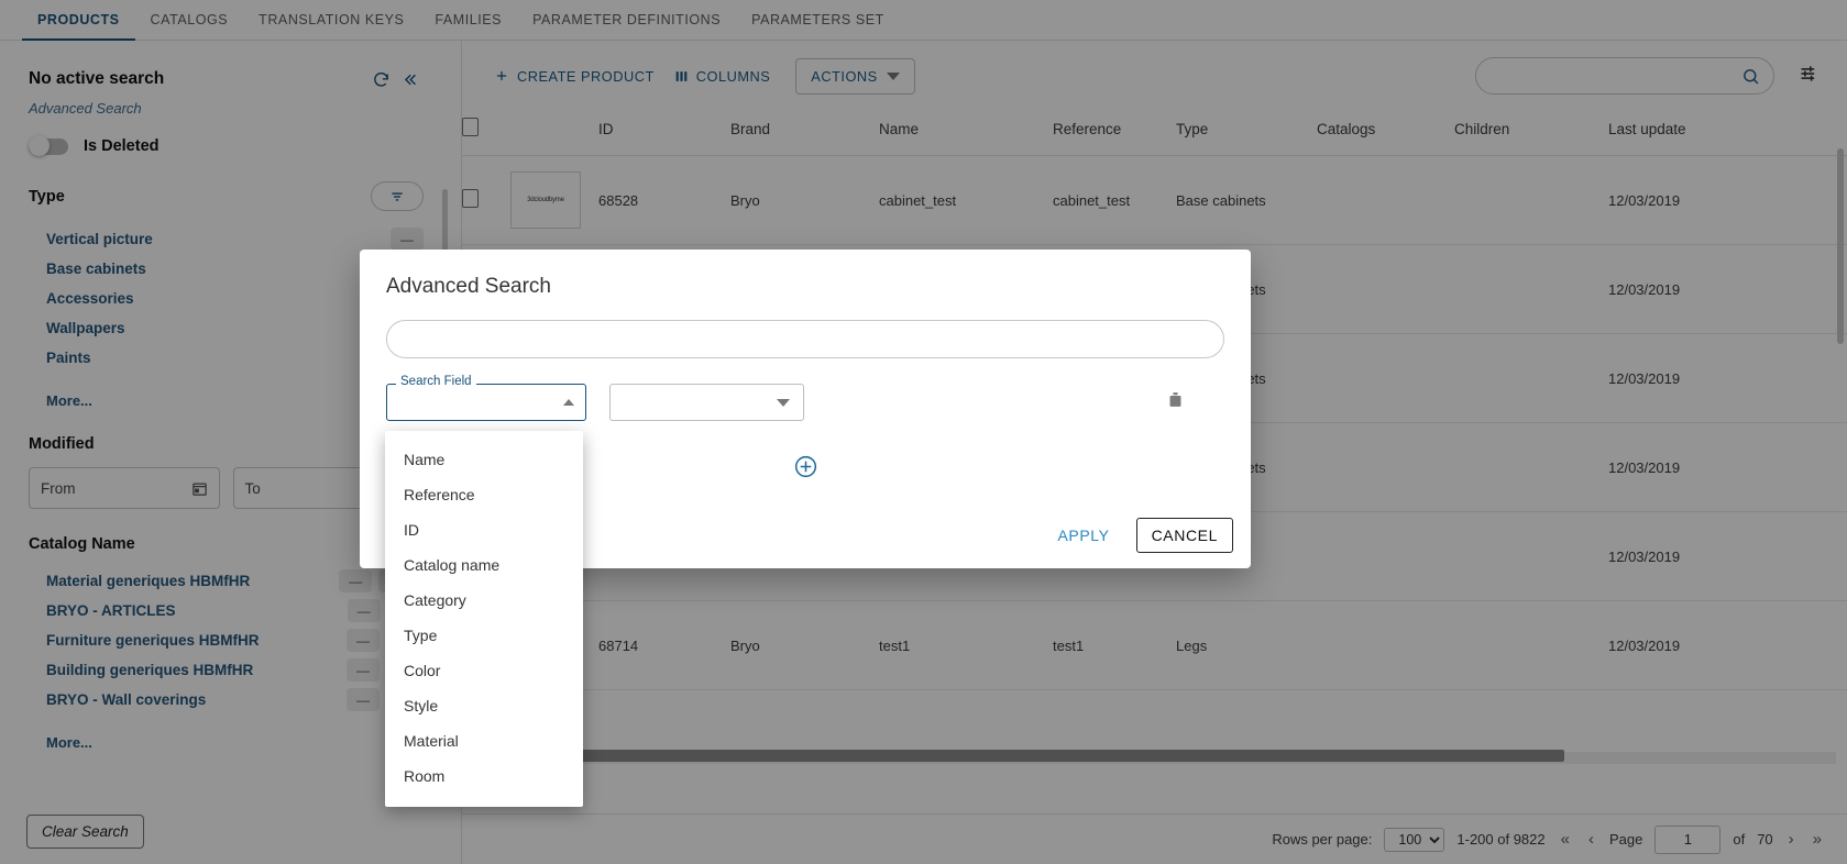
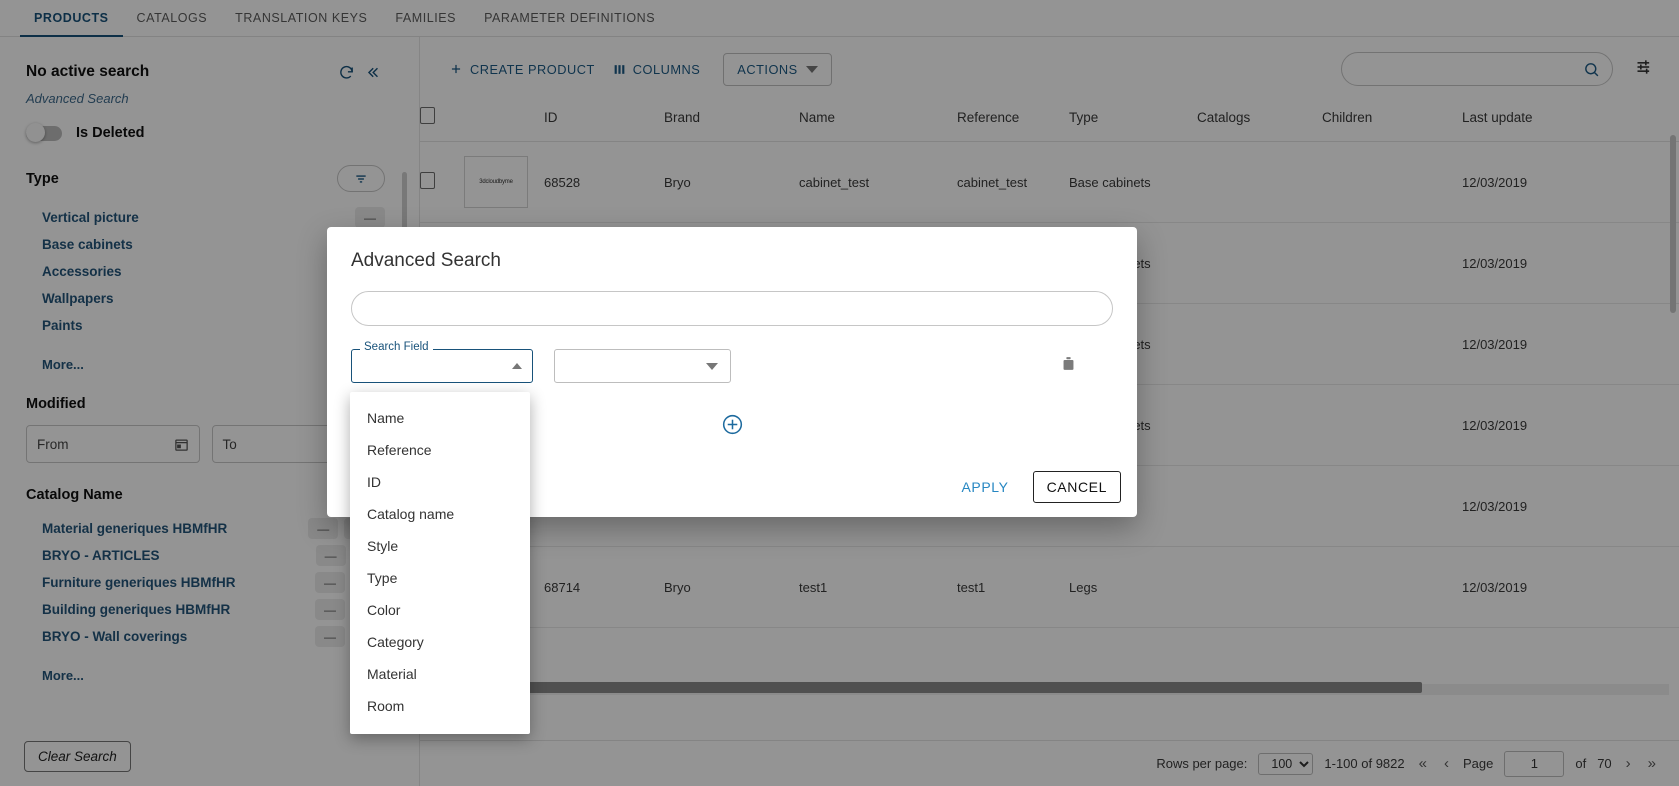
  PRODUCTS
  CATALOGS
  TRANSLATION KEYS
  FAMILIES
  PARAMETER DEFINITIONS
- PARAMETERS SET
  No active search
  Advanced Search
  Is Deleted
  Type
  Vertical picture
  —
  Base cabinets
  Accessories
  Wallpapers
  Paints
  More...
  Modified
  From
  To
  Catalog Name
  Material generiques HBMfHR
  —
  BRYO - ARTICLES
  —
  Furniture generiques HBMfHR
  —
  Building generiques HBMfHR
  —
  BRYO - Wall coverings
  —
  More...
  Clear Search
  CREATE PRODUCT
  COLUMNS
  ACTIONS
  		ID	Brand	Name	Reference	Type	Catalogs	Children	Last update
  		68528	Bryo	cabinet_test	cabinet_test	Base cabinets			12/03/2019
  		68714	Bryo	test1	test1	Legs			12/03/2019
  Rows per page:
  100
- 1-200 of 9822
+ 1-100 of 9822
  «
  ‹
  Page
  1
  of
  70
  ›
  »
  Advanced Search
  Search Field
  APPLY
  CANCEL
  Name
  Reference
  ID
  Catalog name
- Category
+ Style
  Type
  Color
- Style
+ Category
  Material
  Room
